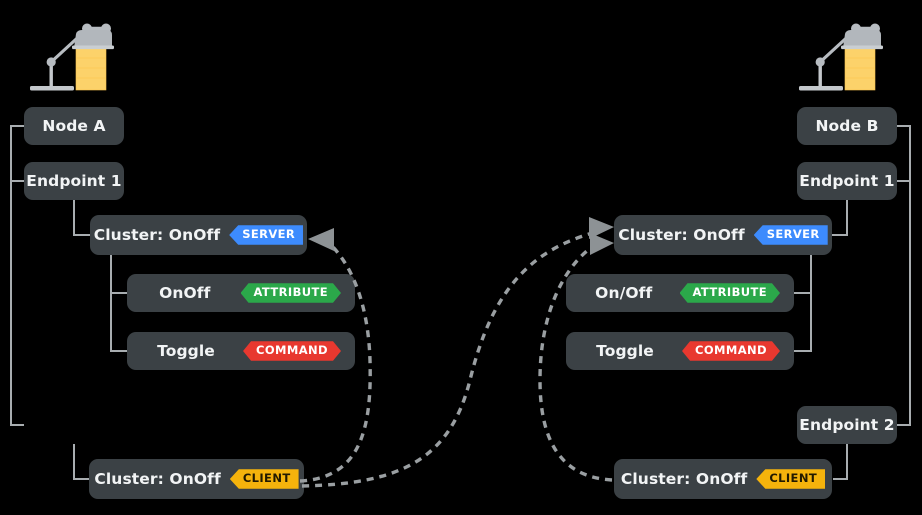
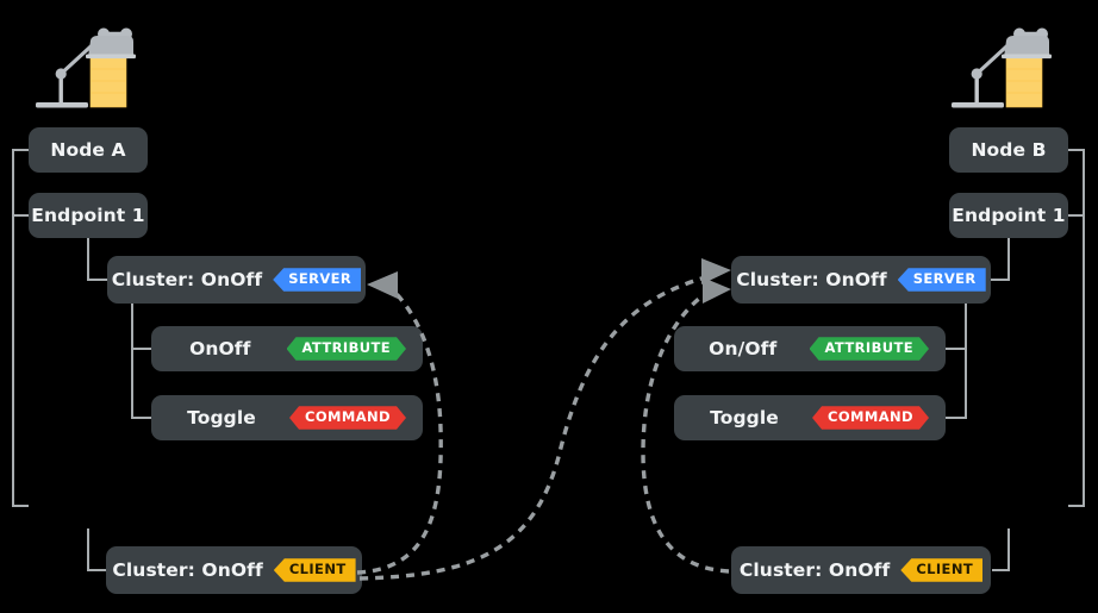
  Node A
  Endpoint 1
  Cluster: OnOff
  SERVER
  OnOff
  ATTRIBUTE
  Toggle
  COMMAND
  Cluster: OnOff
  CLIENT
  Node B
  Endpoint 1
  Cluster: OnOff
  SERVER
  On/Off
  ATTRIBUTE
  Toggle
  COMMAND
- Endpoint 2
  Cluster: OnOff
  CLIENT
